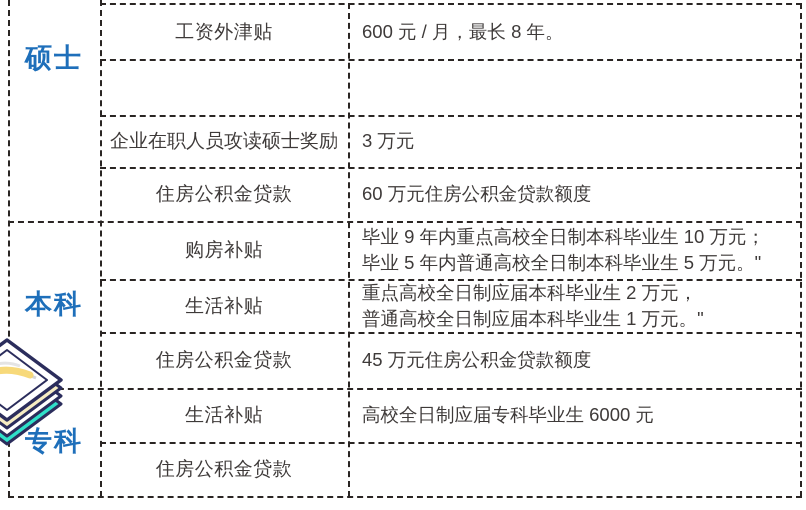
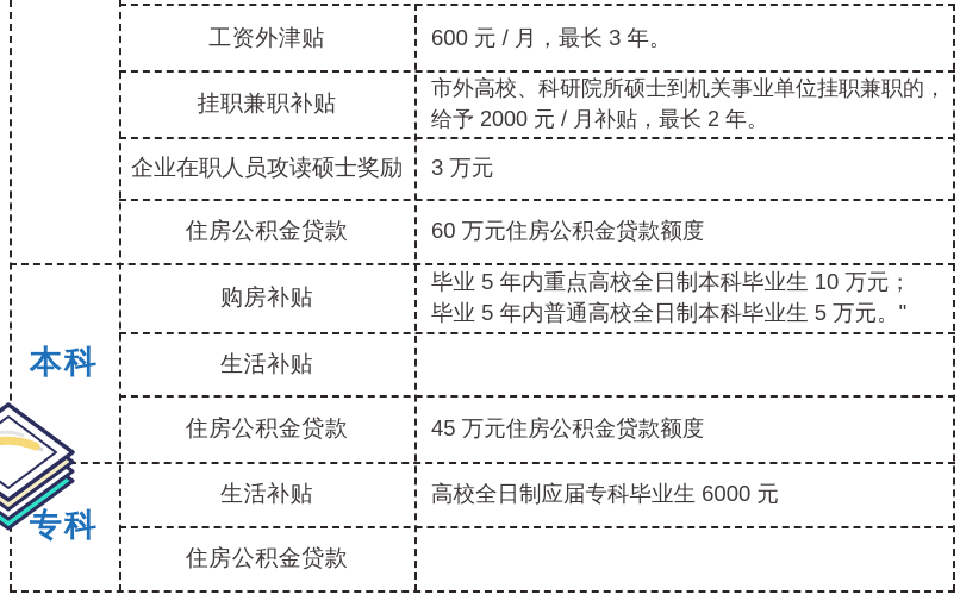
- 硕士
  本科
  专科
  工资外津贴
- 600 元 / 月，最长 8 年。
+ 600 元 / 月，最长 3 年。
+ 挂职兼职补贴
+ 市外高校、科研院所硕士到机关事业单位挂职兼职的，
+ 给予 2000 元 / 月补贴，最长 2 年。
  企业在职人员攻读硕士奖励
  3 万元
  住房公积金贷款
  60 万元住房公积金贷款额度
  购房补贴
- 毕业 9 年内重点高校全日制本科毕业生 10 万元；
+ 毕业 5 年内重点高校全日制本科毕业生 10 万元；
  毕业 5 年内普通高校全日制本科毕业生 5 万元。"
  生活补贴
- 重点高校全日制应届本科毕业生 2 万元，
- 普通高校全日制应届本科毕业生 1 万元。"
  住房公积金贷款
  45 万元住房公积金贷款额度
  生活补贴
  高校全日制应届专科毕业生 6000 元
  住房公积金贷款
